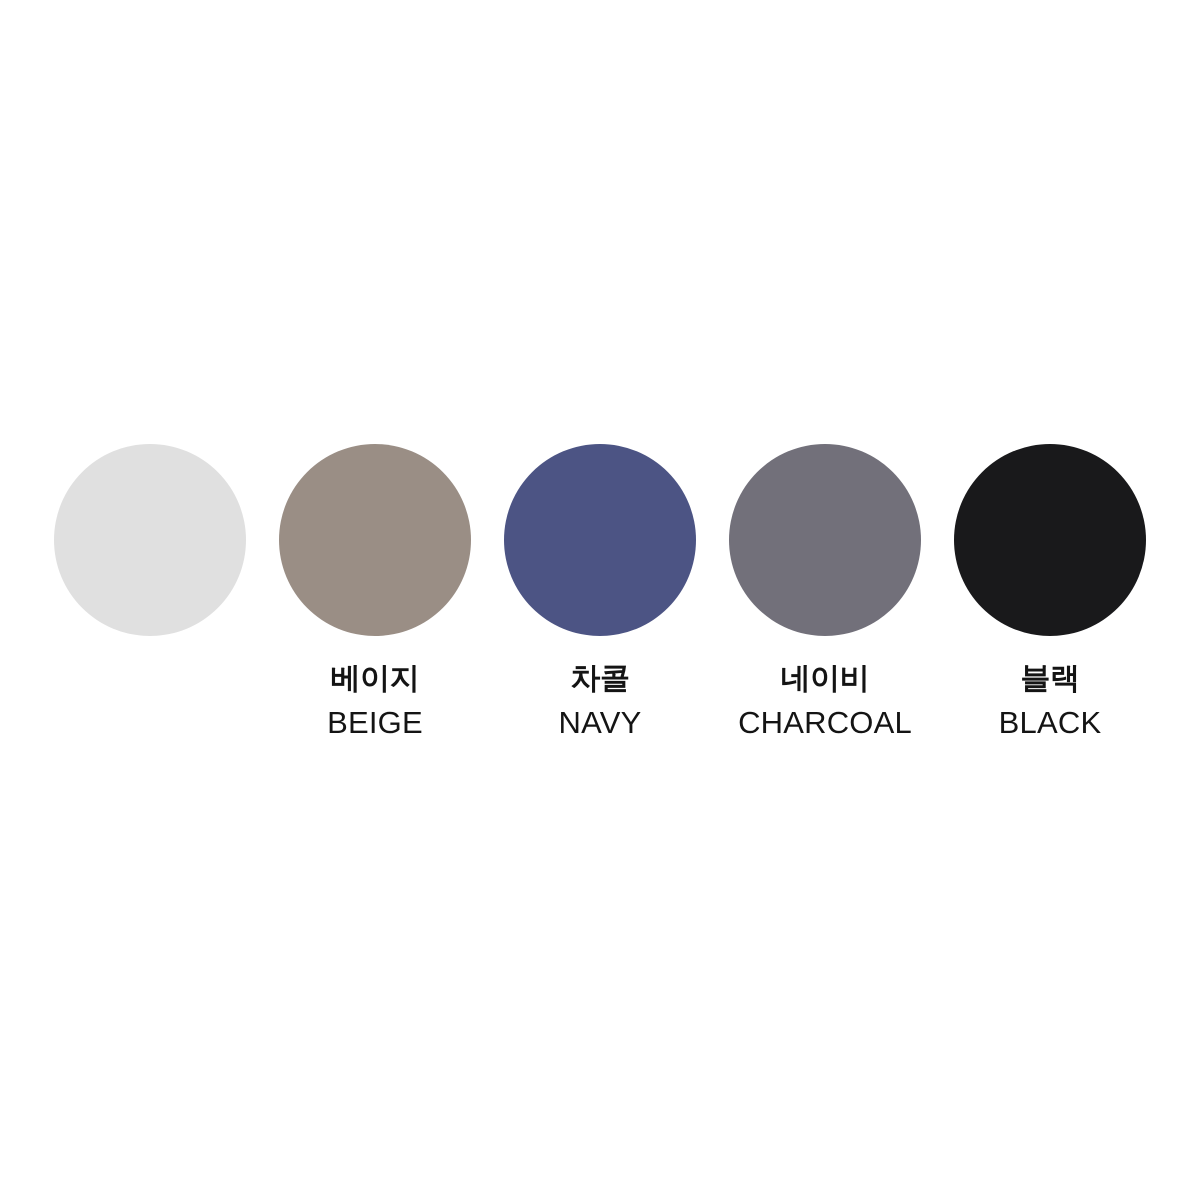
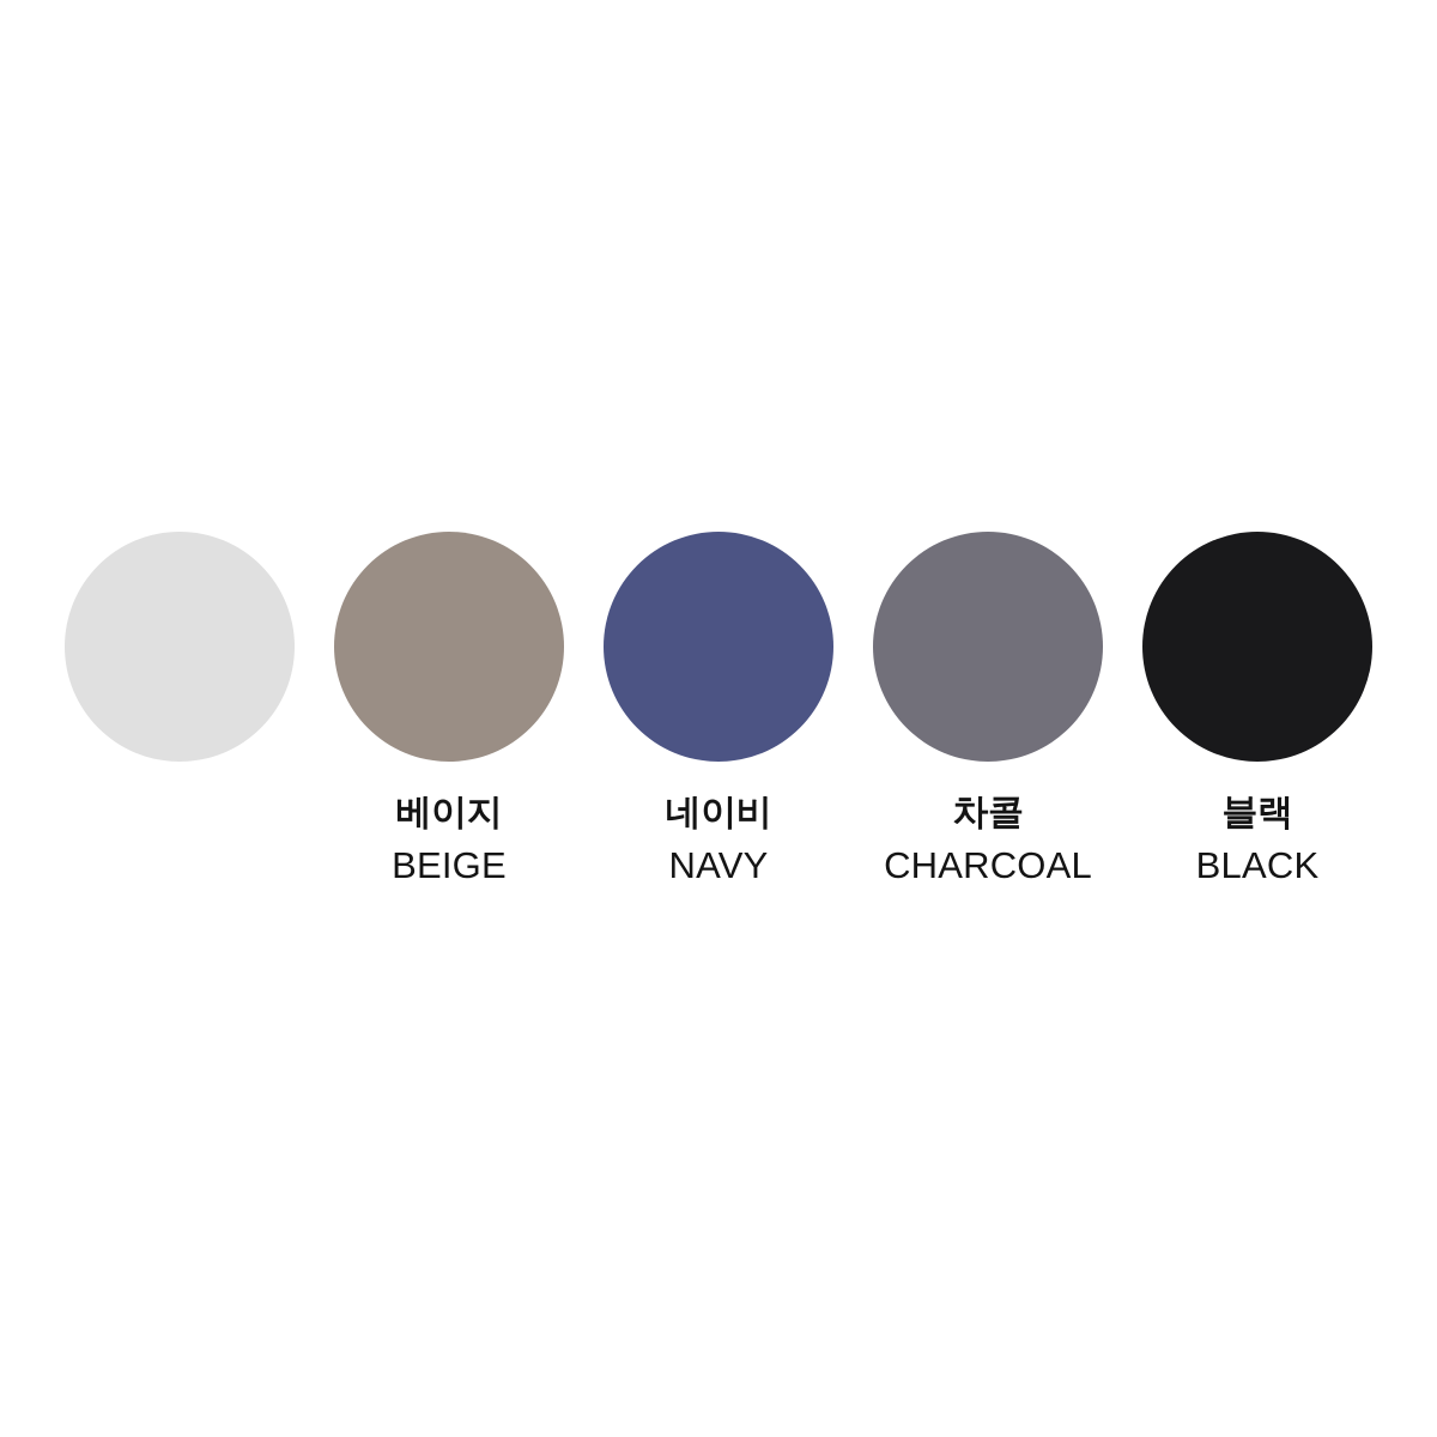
  베이지
  BEIGE
- 차콜
+ 네이비
  NAVY
- 네이비
+ 차콜
  CHARCOAL
  블랙
  BLACK
